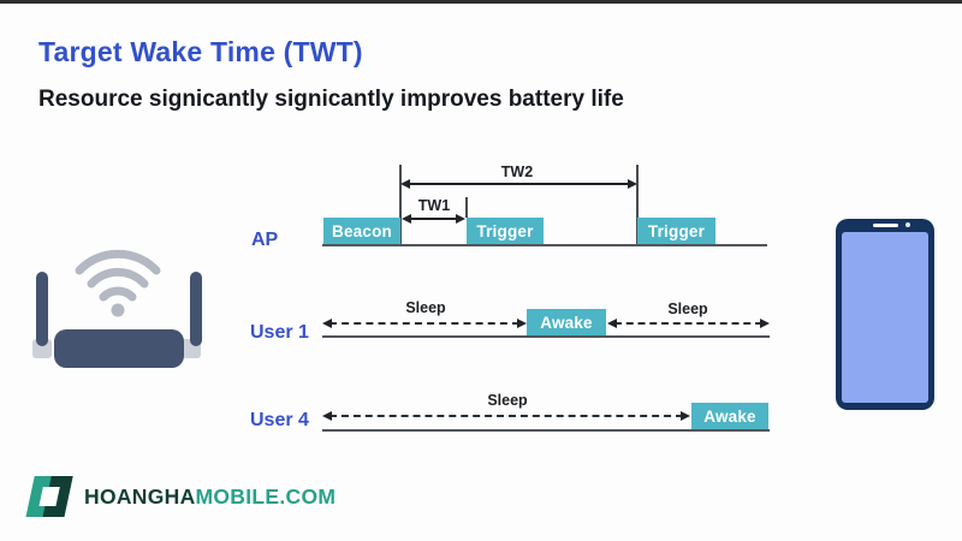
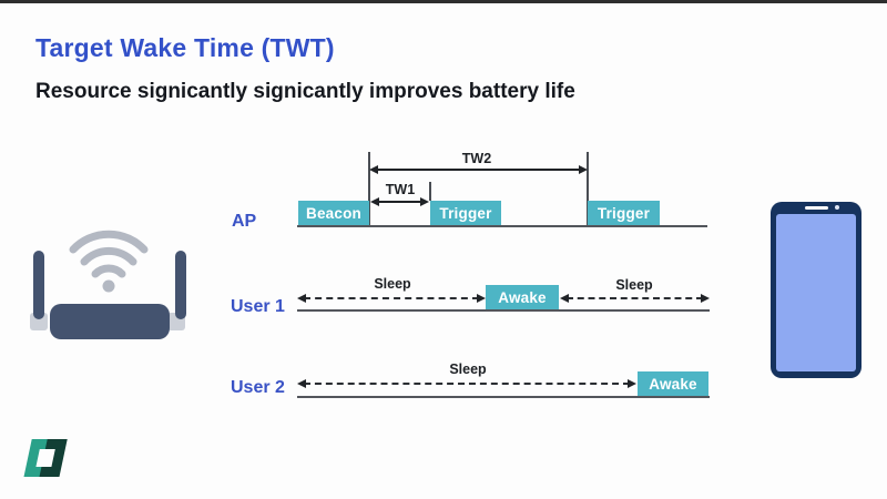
  Target Wake Time (TWT)
  Resource signicantly signicantly improves battery life
  AP
  TW2
  TW1
  Beacon
  Trigger
  Trigger
  User 1
  Sleep
  Awake
  Sleep
- User 4
+ User 2
  Sleep
  Awake
- HOANGHAMOBILE.COM
